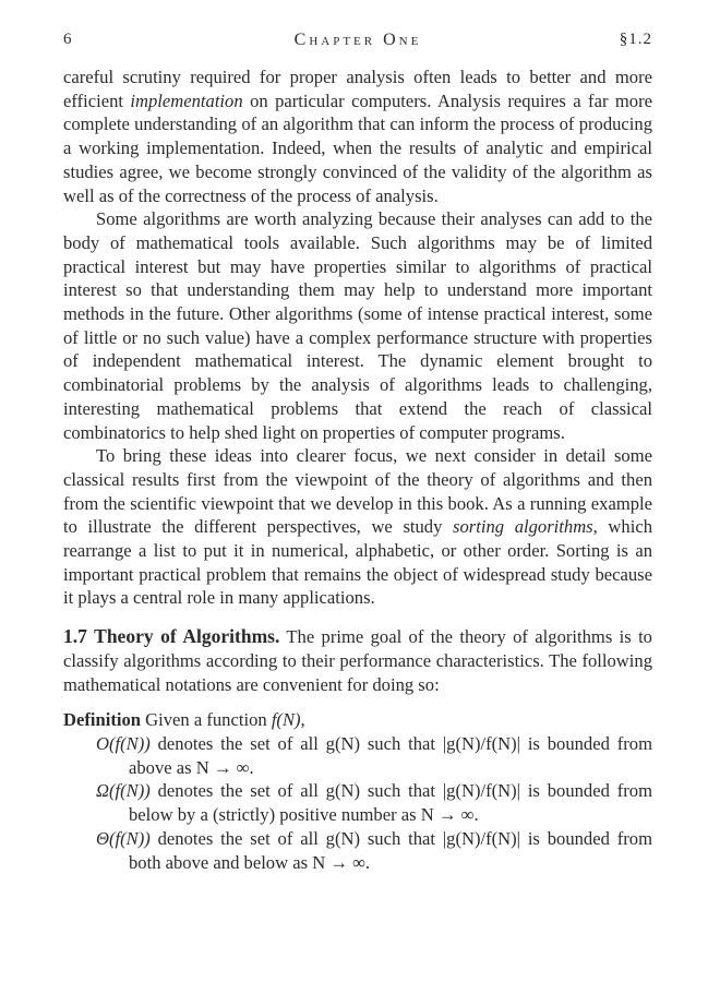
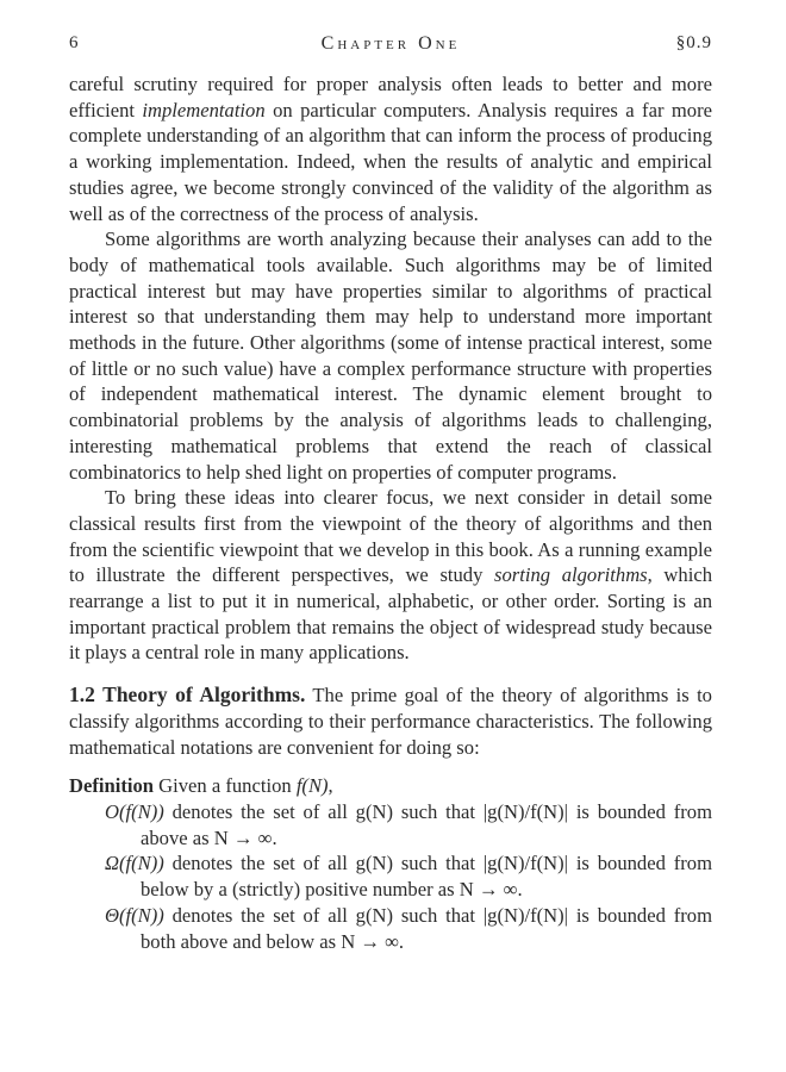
  6
  Chapter One
- §1.2
+ §0.9
  careful scrutiny required for proper analysis often leads to better and more efficient implementation on particular computers. Analysis requires a far more complete understanding of an algorithm that can inform the process of producing a working implementation. Indeed, when the results of analytic and empirical studies agree, we become strongly convinced of the validity of the algorithm as well as of the correctness of the process of analysis.
  Some algorithms are worth analyzing because their analyses can add to the body of mathematical tools available. Such algorithms may be of limited practical interest but may have properties similar to algorithms of practical interest so that understanding them may help to understand more important methods in the future. Other algorithms (some of intense practical interest, some of little or no such value) have a complex performance structure with properties of independent mathematical interest. The dynamic element brought to combinatorial problems by the analysis of algorithms leads to challenging, interesting mathematical problems that extend the reach of classical combinatorics to help shed light on properties of computer programs.
  To bring these ideas into clearer focus, we next consider in detail some classical results first from the viewpoint of the theory of algorithms and then from the scientific viewpoint that we develop in this book. As a running example to illustrate the different perspectives, we study sorting algorithms, which rearrange a list to put it in numerical, alphabetic, or other order. Sorting is an important practical problem that remains the object of widespread study because it plays a central role in many applications.
- 1.7 Theory of Algorithms. The prime goal of the theory of algorithms is to classify algorithms according to their performance characteristics. The following mathematical notations are convenient for doing so:
+ 1.2 Theory of Algorithms. The prime goal of the theory of algorithms is to classify algorithms according to their performance characteristics. The following mathematical notations are convenient for doing so:
  Definition Given a function f(N),
  O(f(N)) denotes the set of all g(N) such that |g(N)/f(N)| is bounded from above as N → ∞.
  Ω(f(N)) denotes the set of all g(N) such that |g(N)/f(N)| is bounded from below by a (strictly) positive number as N → ∞.
  Θ(f(N)) denotes the set of all g(N) such that |g(N)/f(N)| is bounded from both above and below as N → ∞.
